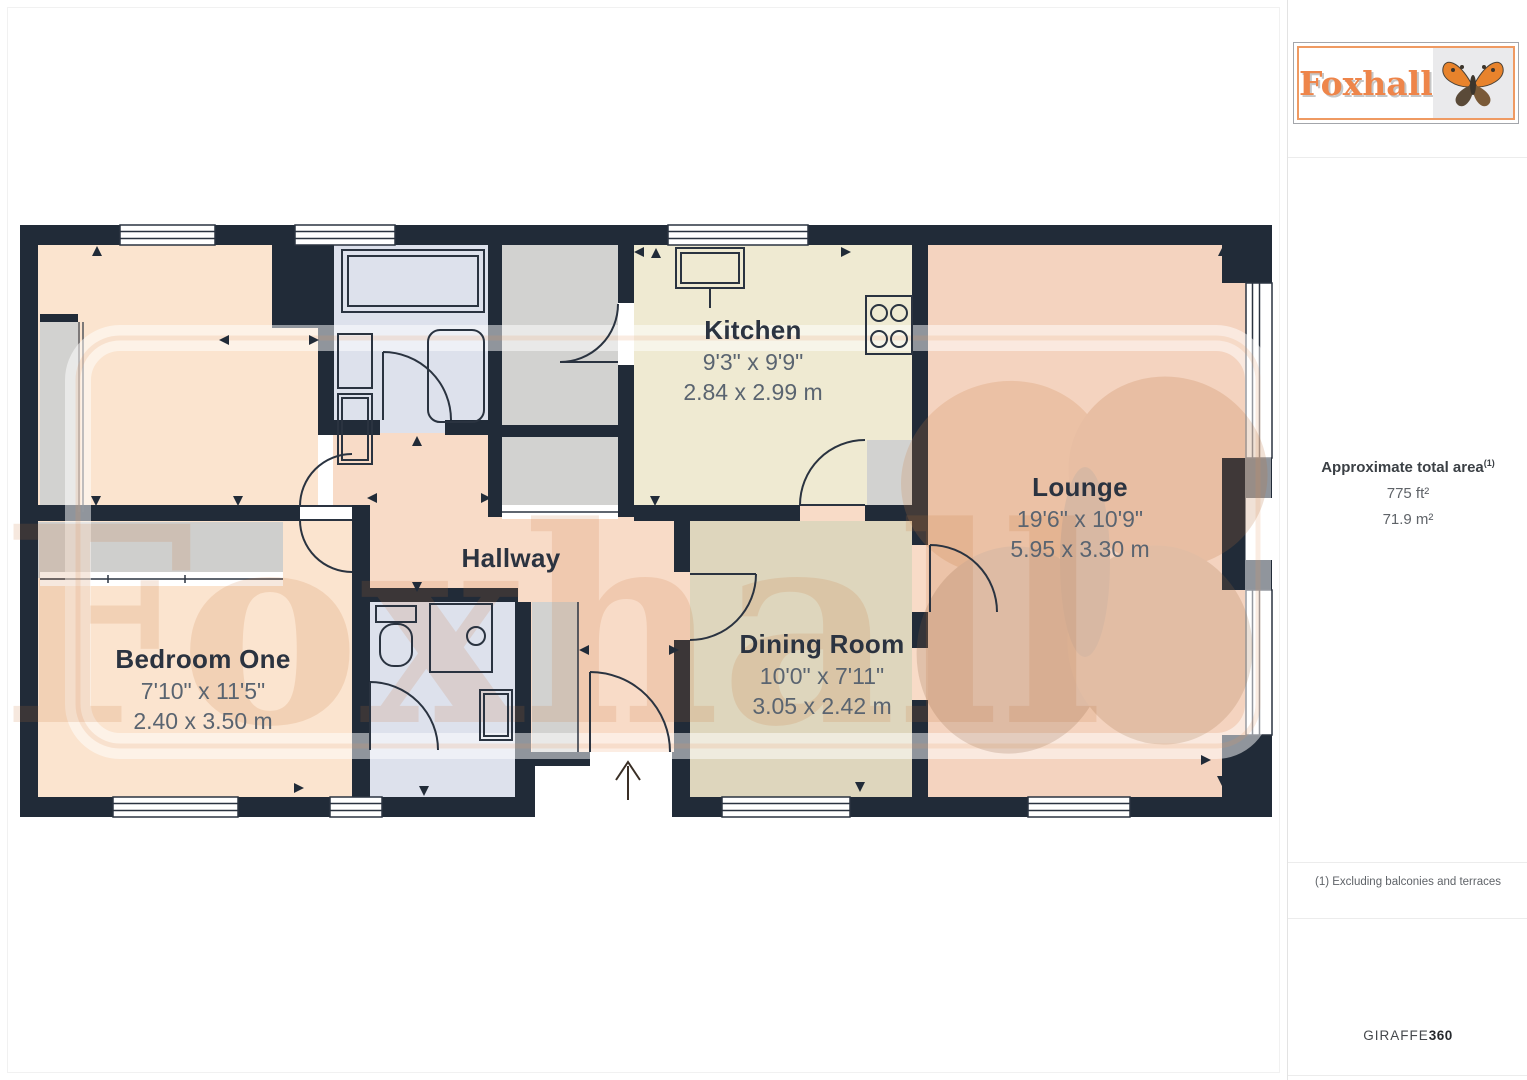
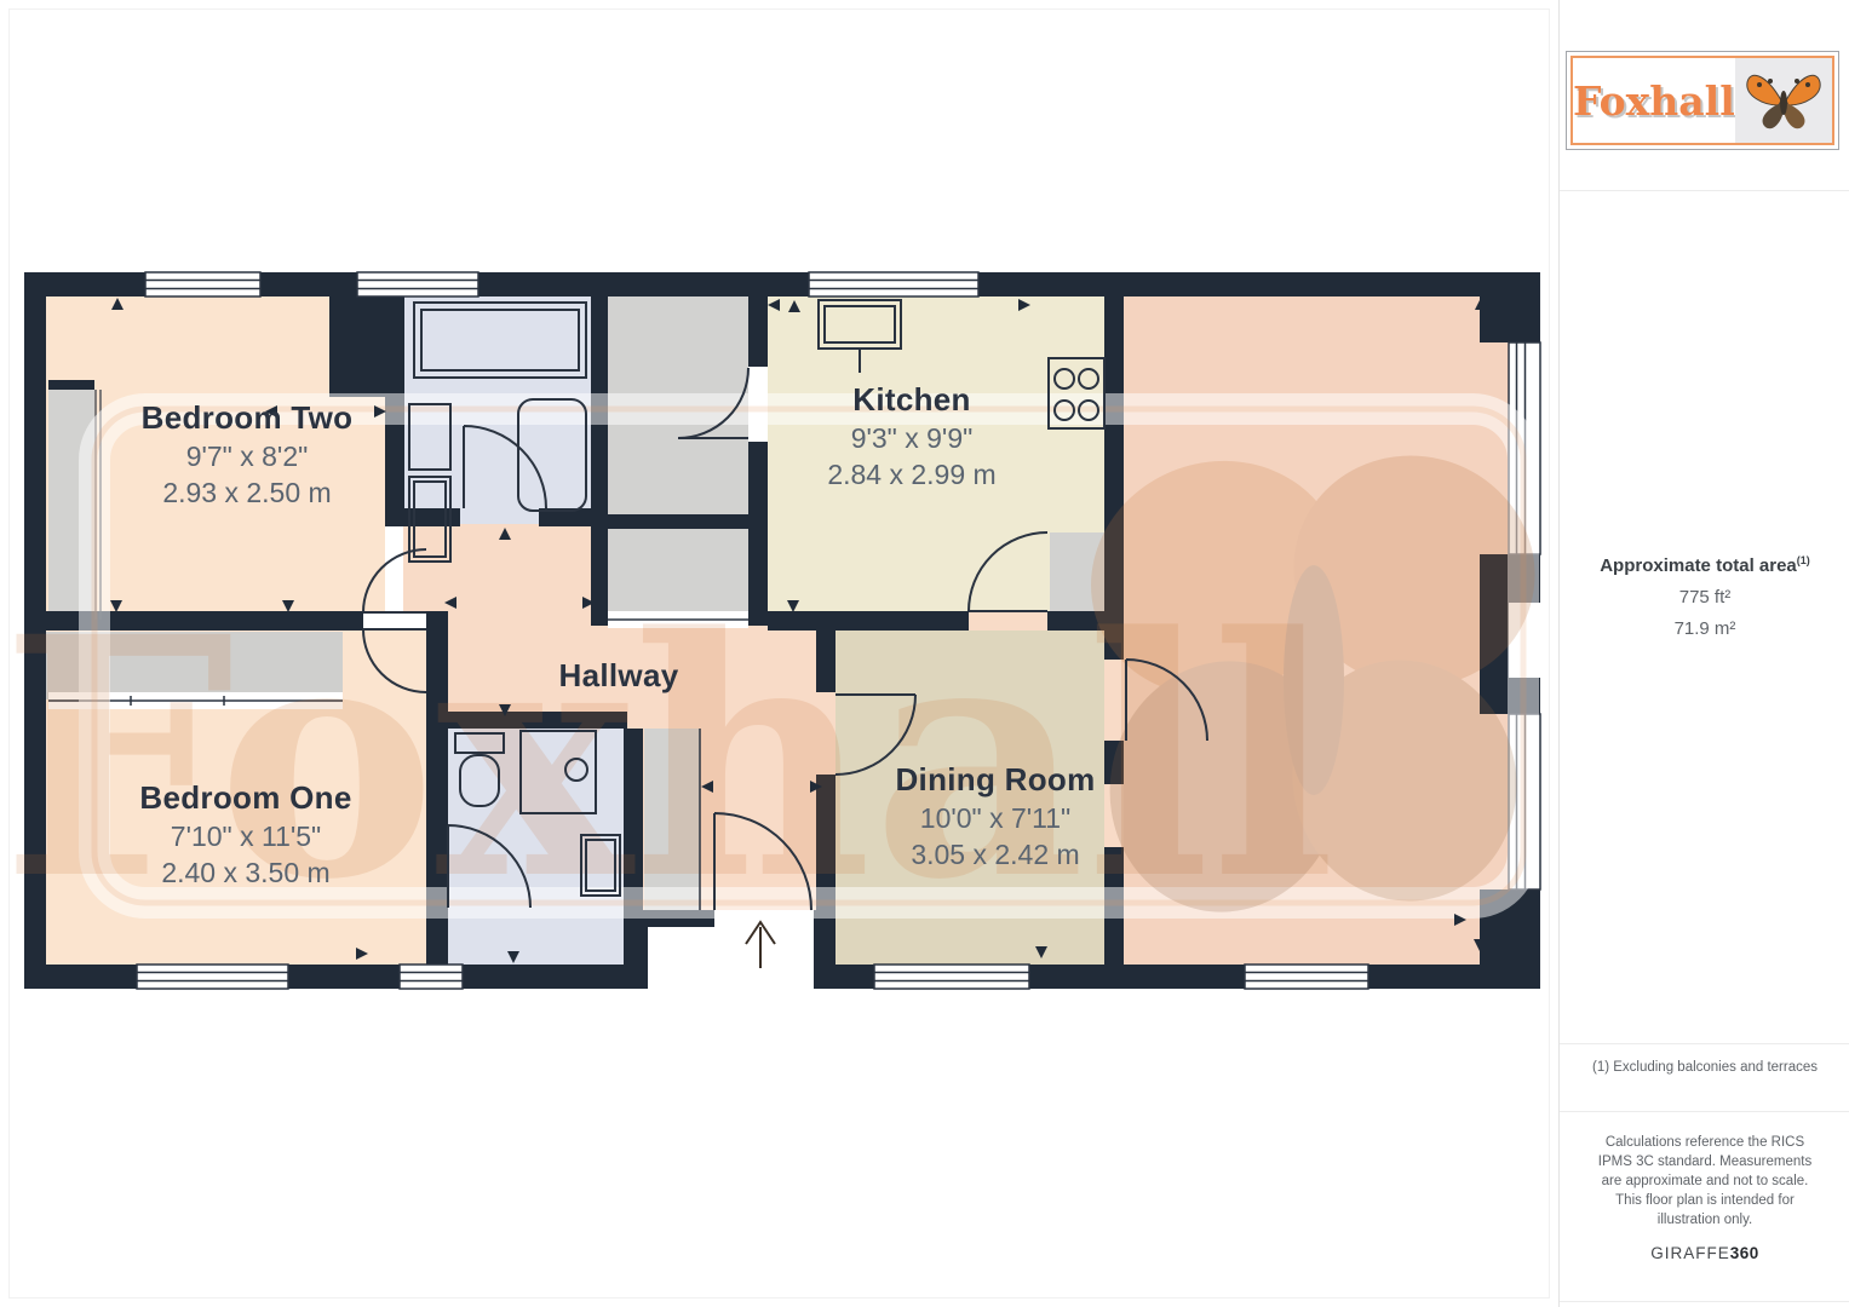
  Foxhall
+ Bedroom Two
+ 9'7" x 8'2"
+ 2.93 x 2.50 m
  Kitchen
  9'3" x 9'9"
  2.84 x 2.99 m
- Lounge
- 19'6" x 10'9"
- 5.95 x 3.30 m
  Hallway
  Bedroom One
  7'10" x 11'5"
  2.40 x 3.50 m
  Dining Room
  10'0" x 7'11"
  3.05 x 2.42 m
  Foxhall
  Approximate total area(1)
  775 ft²
  71.9 m²
  (1) Excluding balconies and terraces
+ Calculations reference the RICS IPMS 3C standard. Measurements are approximate and not to scale. This floor plan is intended for illustration only.
  GIRAFFE360
